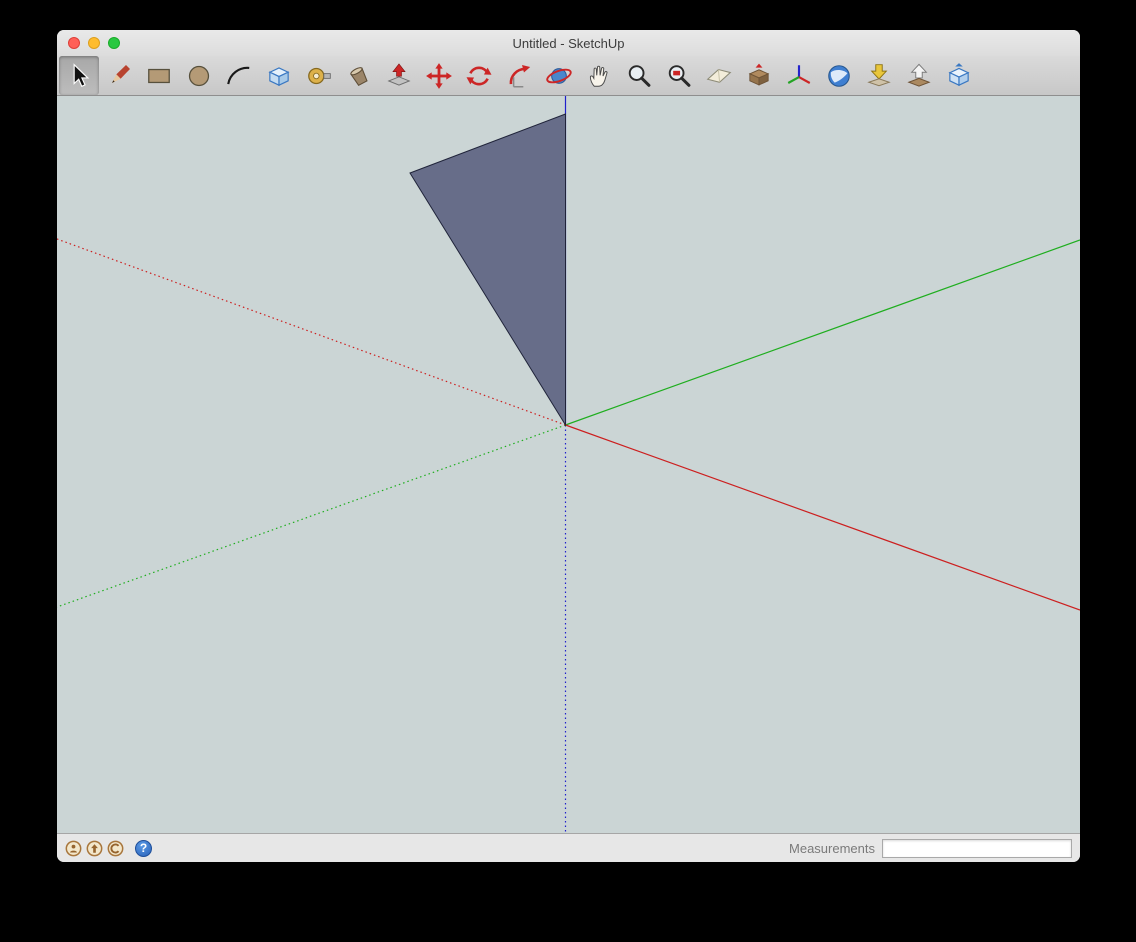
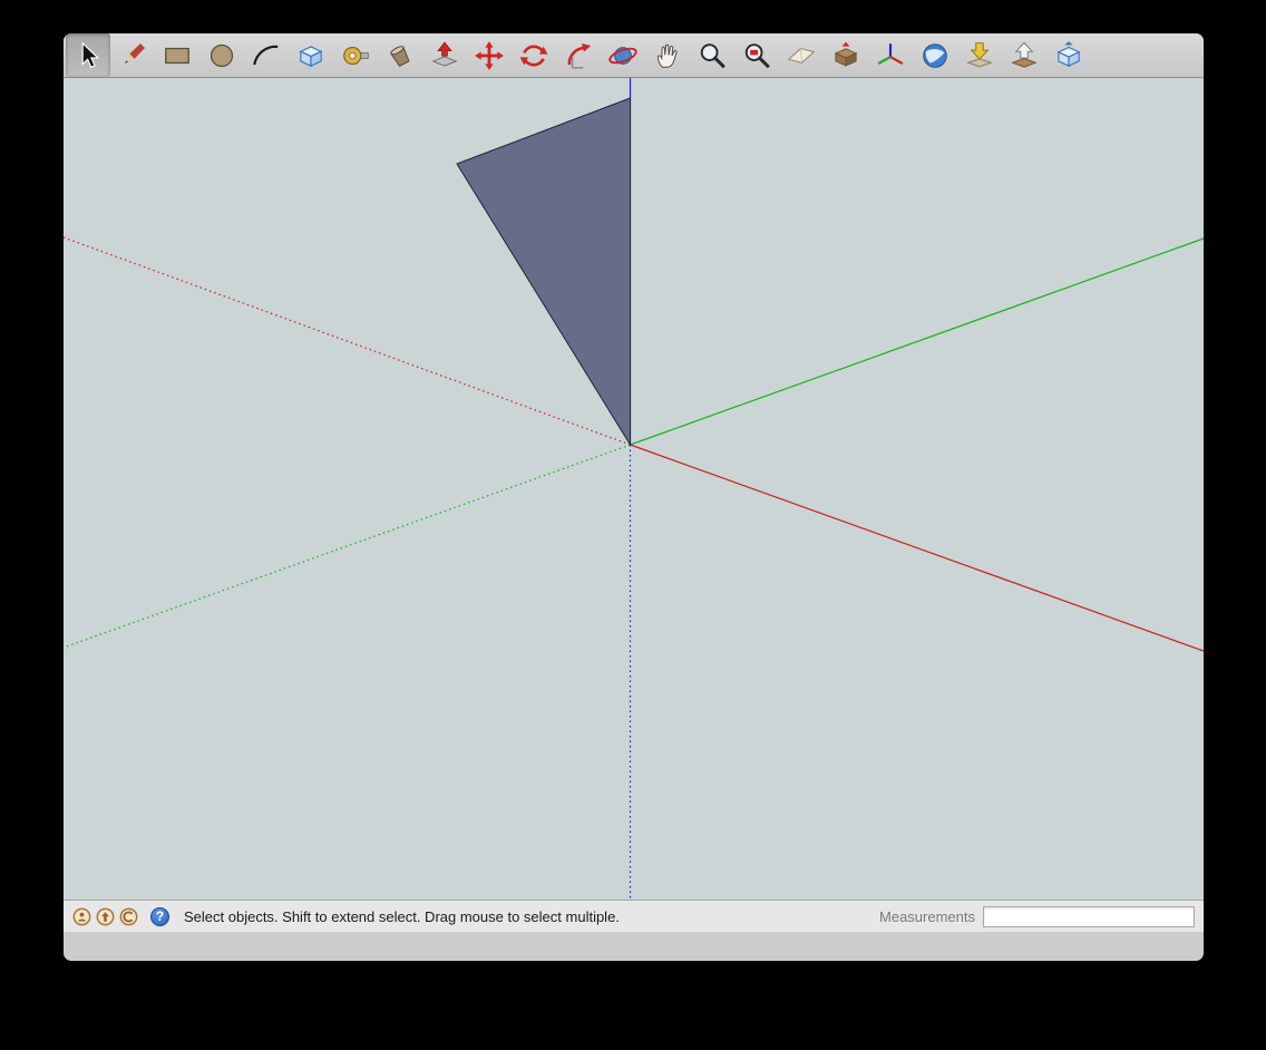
- Untitled - SketchUp
  ?
+ Select objects. Shift to extend select. Drag mouse to select multiple.
  Measurements
